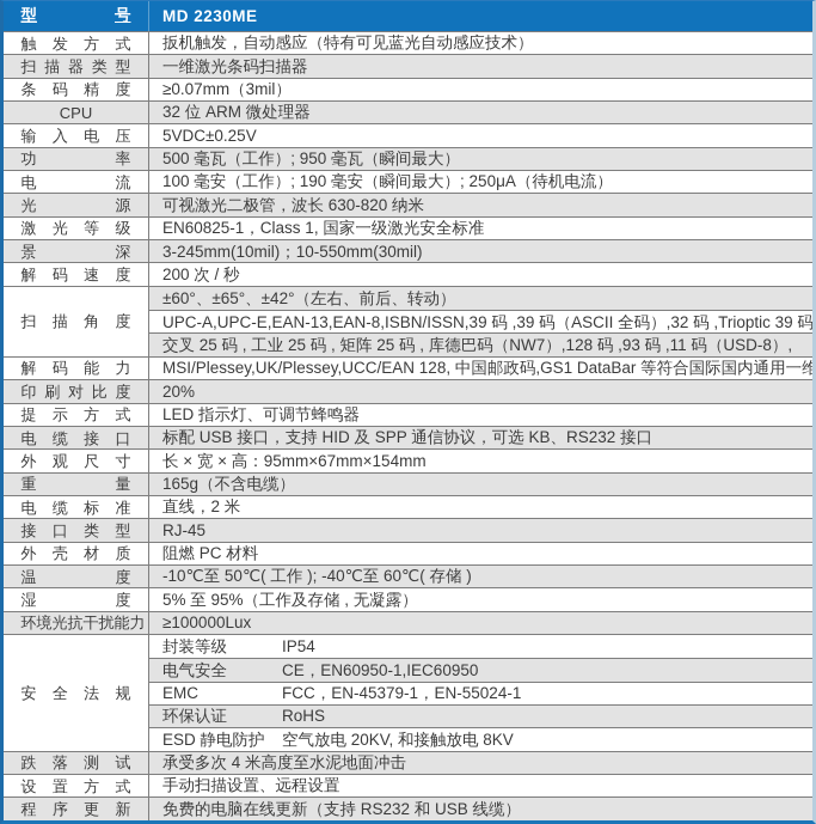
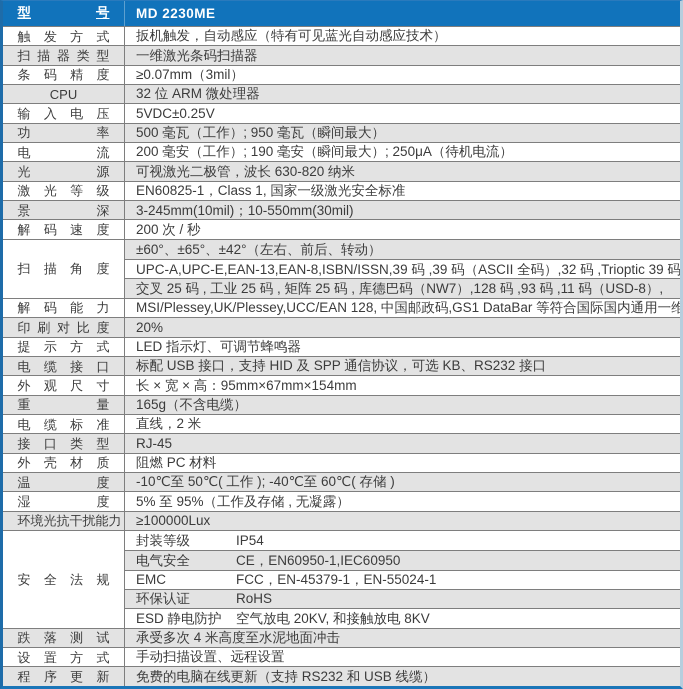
  型
  号
  MD 2230ME
  触 发 方 式
  扳机触发，自动感应（特有可见蓝光自动感应技术）
  扫 描 器 类 型
  一维激光条码扫描器
  条 码 精 度
  ≥0.07mm（3mil）
  CPU
  32 位 ARM 微处理器
  输 入 电 压
  5VDC±0.25V
  功 率
  500 毫瓦（工作）; 950 毫瓦（瞬间最大）
  电 流
- 100 毫安（工作）; 190 毫安（瞬间最大）; 250μA（待机电流）
+ 200 毫安（工作）; 190 毫安（瞬间最大）; 250μA（待机电流）
  光 源
  可视激光二极管，波长 630-820 纳米
  激 光 等 级
  EN60825-1，Class 1, 国家一级激光安全标准
  景 深
  3-245mm(10mil)；10-550mm(30mil)
  解 码 速 度
  200 次 / 秒
  扫 描 角 度
  ±60°、±65°、±42°（左右、前后、转动）
  UPC-A,UPC-E,EAN-13,EAN-8,ISBN/ISSN,39 码 ,39 码（ASCII 全码）,32 码 ,Trioptic 39 码
  交叉 25 码 , 工业 25 码 , 矩阵 25 码 , 库德巴码（NW7）,128 码 ,93 码 ,11 码（USD-8）,
  解 码 能 力
  MSI/Plessey,UK/Plessey,UCC/EAN 128, 中国邮政码,GS1 DataBar 等符合国际国内通用一维
  印 刷 对 比 度
  20%
  提 示 方 式
  LED 指示灯、可调节蜂鸣器
  电 缆 接 口
  标配 USB 接口，支持 HID 及 SPP 通信协议，可选 KB、RS232 接口
  外 观 尺 寸
  长 × 宽 × 高：95mm×67mm×154mm
  重 量
  165g（不含电缆）
  电 缆 标 准
  直线，2 米
  接 口 类 型
  RJ-45
  外 壳 材 质
  阻燃 PC 材料
  温 度
  -10℃至 50℃( 工作 ); -40℃至 60℃( 存储 )
  湿 度
  5% 至 95%（工作及存储 , 无凝露）
  环境光抗干扰能力
  ≥100000Lux
  安 全 法 规
  封装等级
  IP54
  电气安全
  CE，EN60950-1,IEC60950
  EMC
  FCC，EN-45379-1，EN-55024-1
  环保认证
  RoHS
  ESD 静电防护
  空气放电 20KV, 和接触放电 8KV
  跌 落 测 试
  承受多次 4 米高度至水泥地面冲击
  设 置 方 式
  手动扫描设置、远程设置
  程 序 更 新
  免费的电脑在线更新（支持 RS232 和 USB 线缆）
